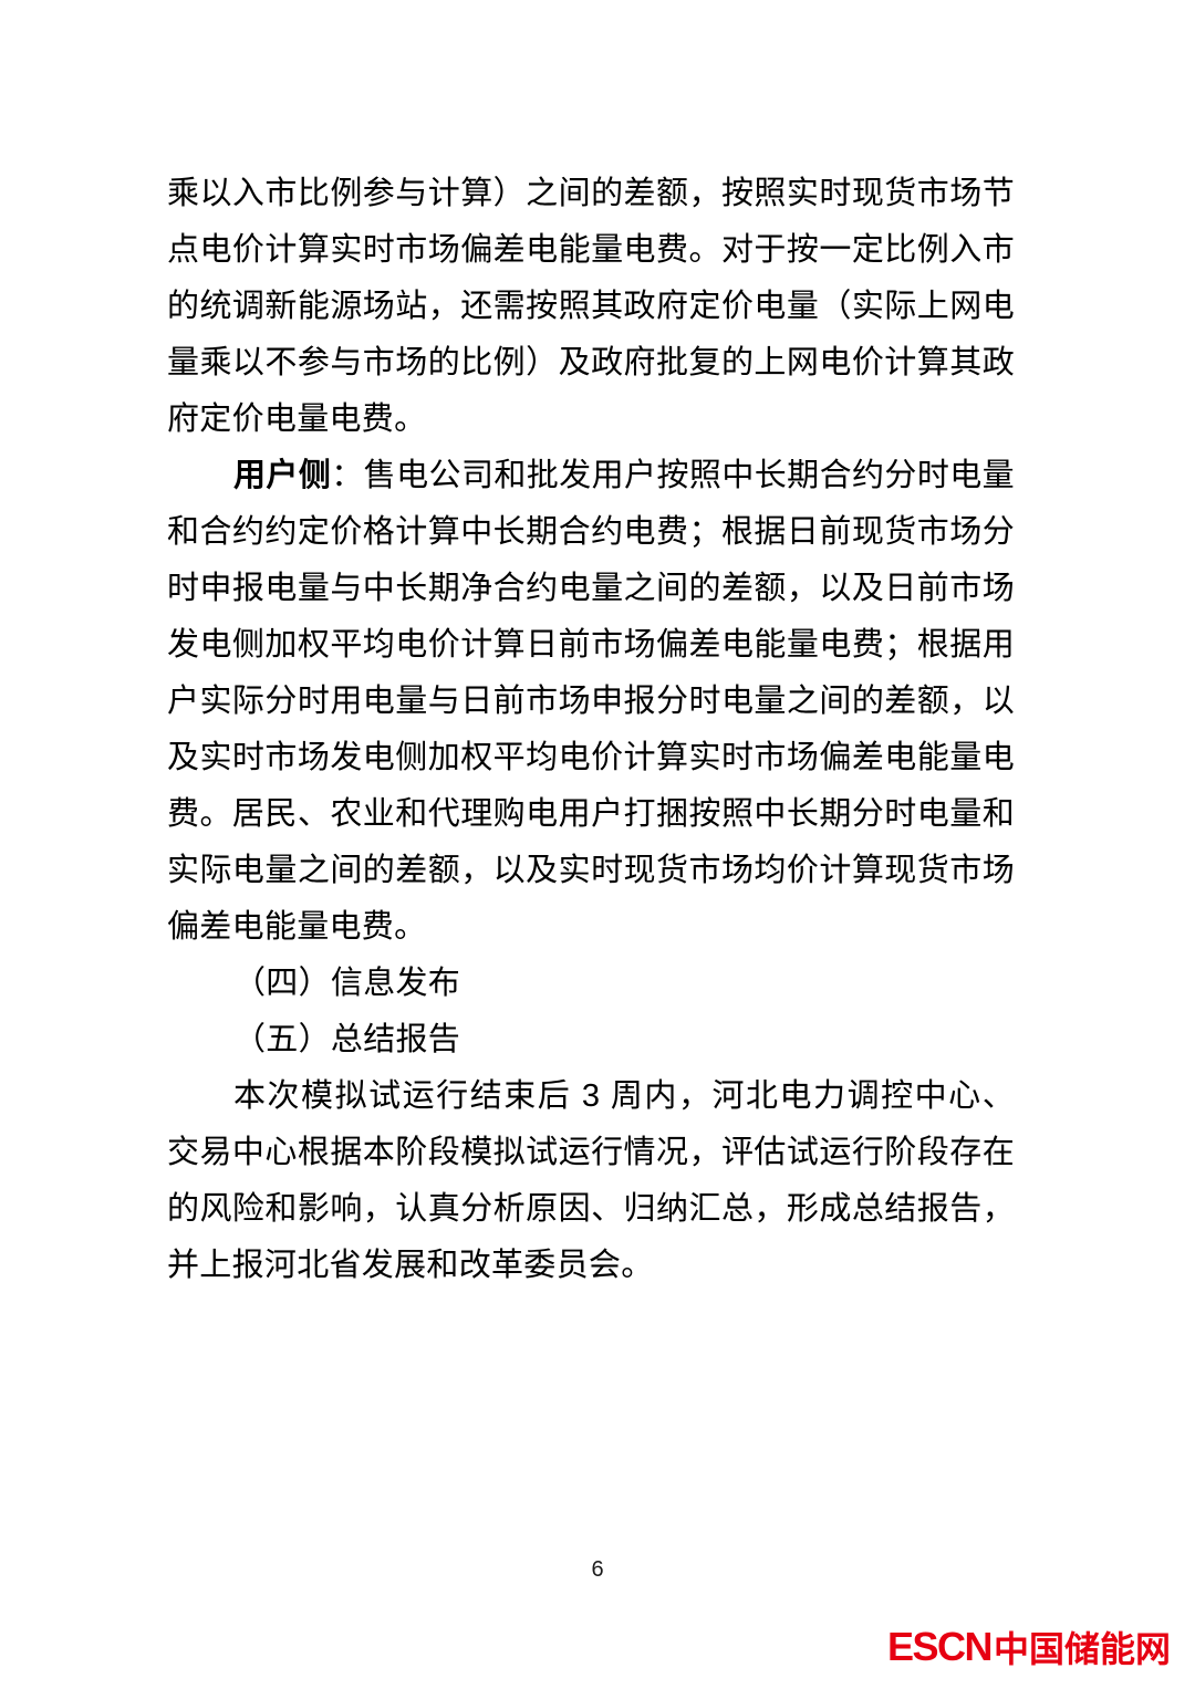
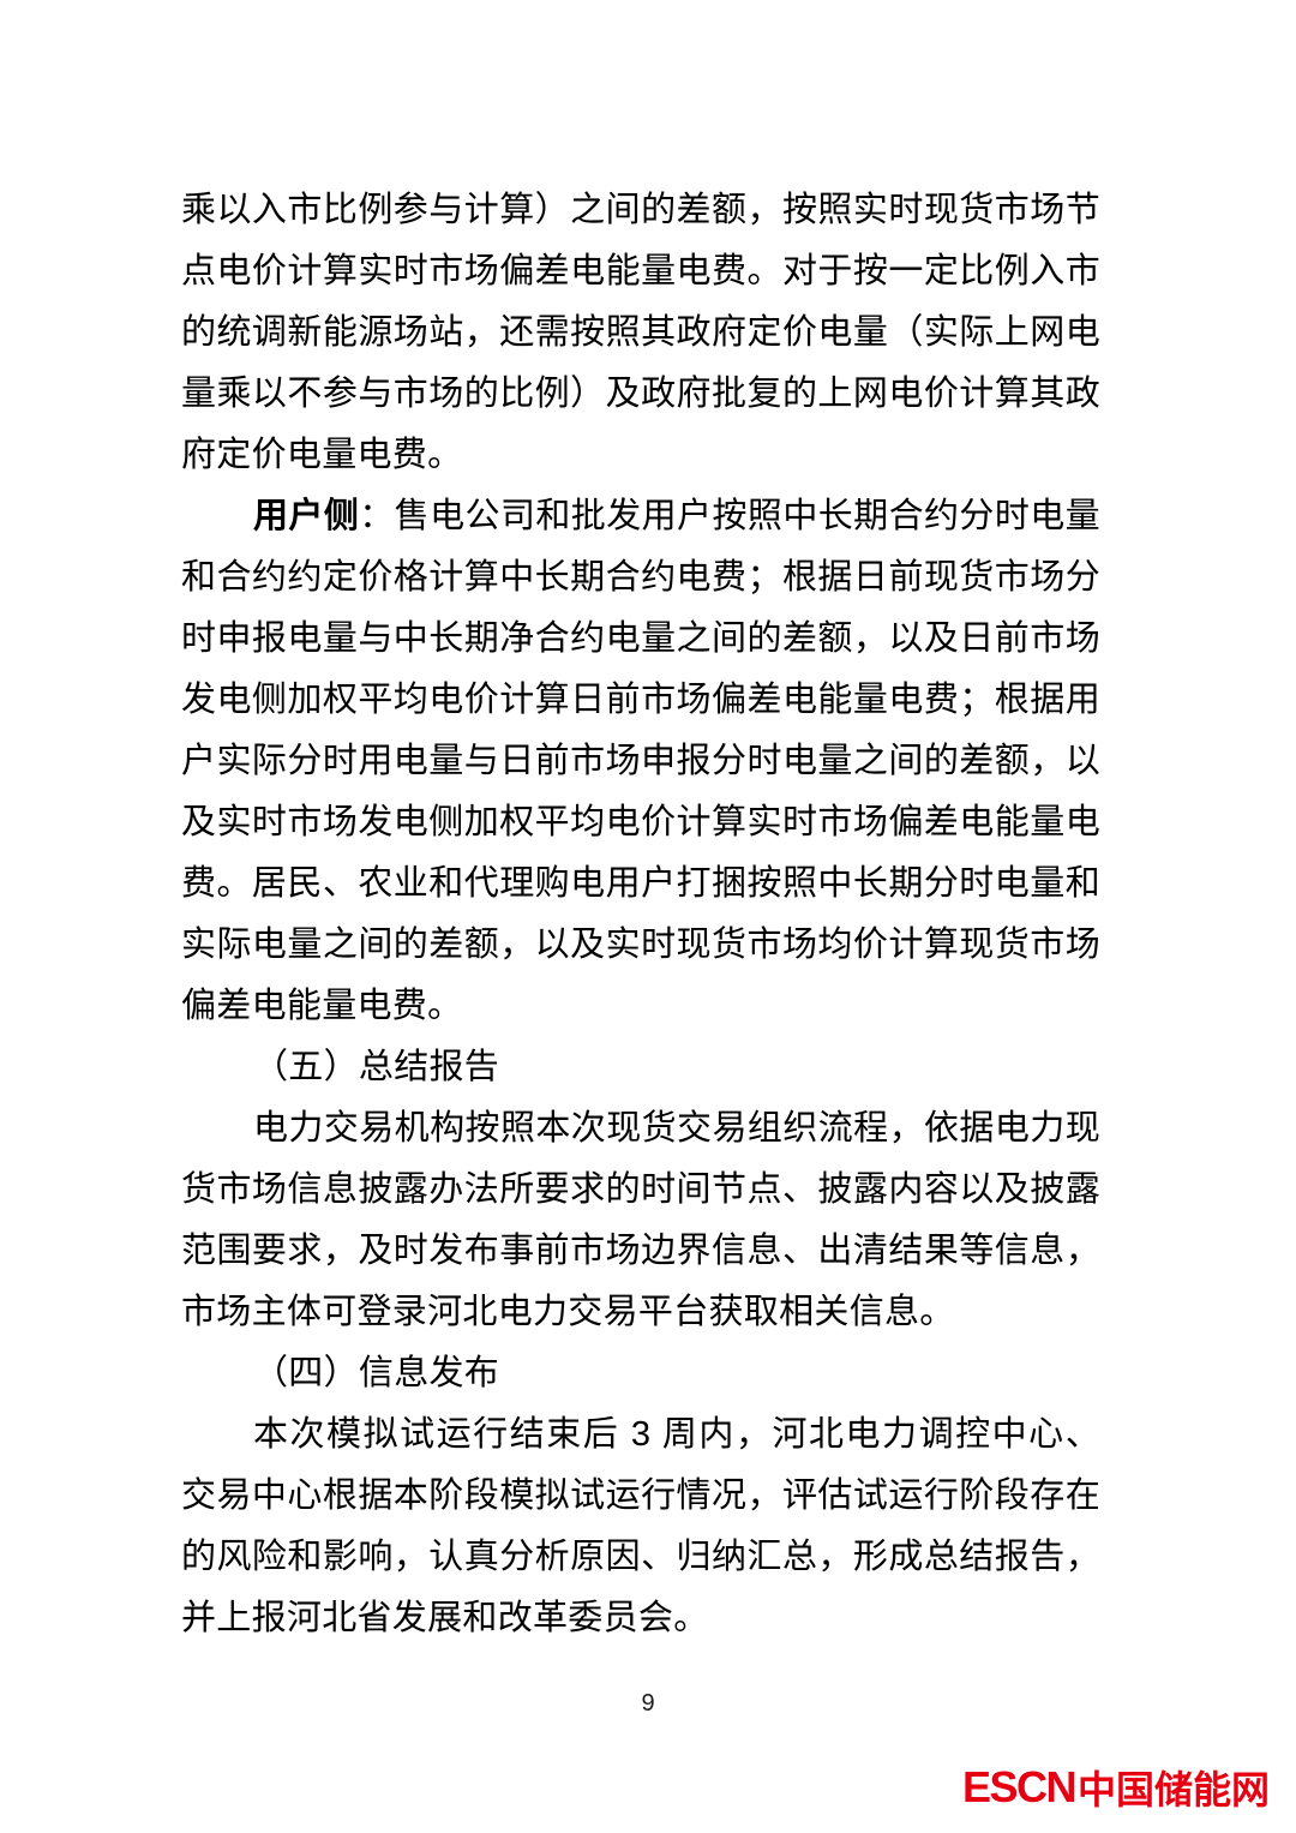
  乘以入市比例参与计算）之间的差额，按照实时现货市场节点电价计算实时市场偏差电能量电费。对于按一定比例入市的统调新能源场站，还需按照其政府定价电量（实际上网电量乘以不参与市场的比例）及政府批复的上网电价计算其政府定价电量电费。
  用户侧：售电公司和批发用户按照中长期合约分时电量和合约约定价格计算中长期合约电费；根据日前现货市场分时申报电量与中长期净合约电量之间的差额，以及日前市场发电侧加权平均电价计算日前市场偏差电能量电费；根据用户实际分时用电量与日前市场申报分时电量之间的差额，以及实时市场发电侧加权平均电价计算实时市场偏差电能量电费。居民、农业和代理购电用户打捆按照中长期分时电量和实际电量之间的差额，以及实时现货市场均价计算现货市场偏差电能量电费。
- （四）信息发布
+ （五）总结报告
+ 电力交易机构按照本次现货交易组织流程，依据电力现货市场信息披露办法所要求的时间节点、披露内容以及披露范围要求，及时发布事前市场边界信息、出清结果等信息，市场主体可登录河北电力交易平台获取相关信息。
- （五）总结报告
+ （四）信息发布
  本次模拟试运行结束后 3 周内，河北电力调控中心、交易中心根据本阶段模拟试运行情况，评估试运行阶段存在的风险和影响，认真分析原因、归纳汇总，形成总结报告，并上报河北省发展和改革委员会。
- 6
+ 9
  ESCN
  中国储能网
